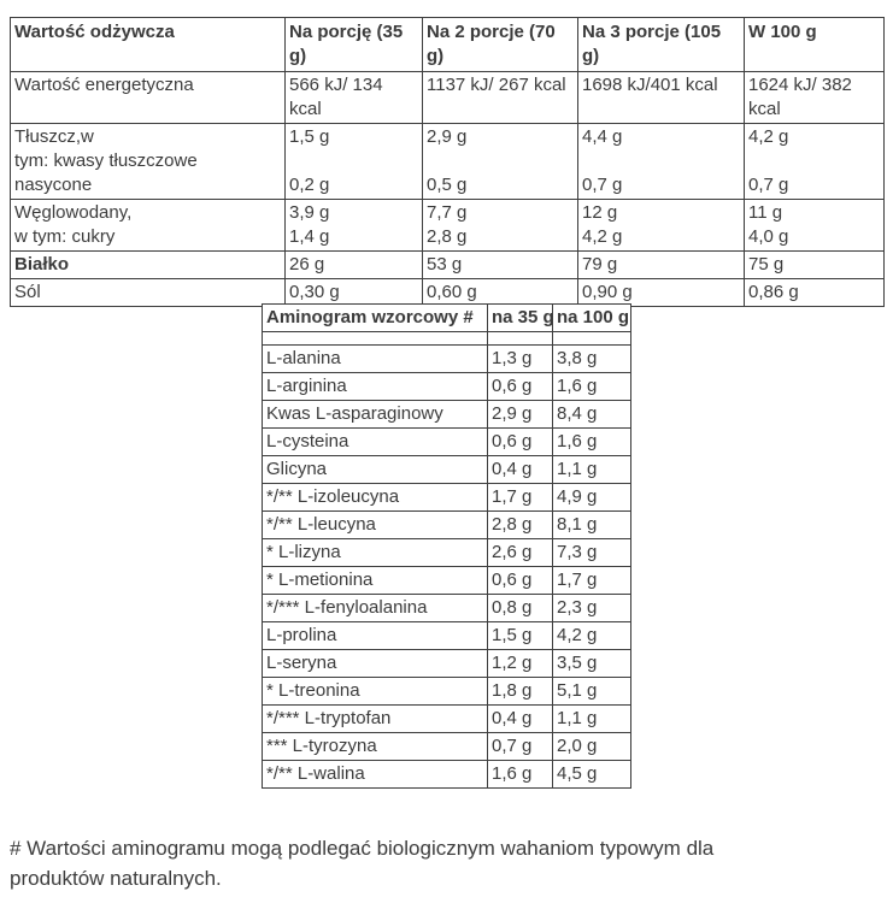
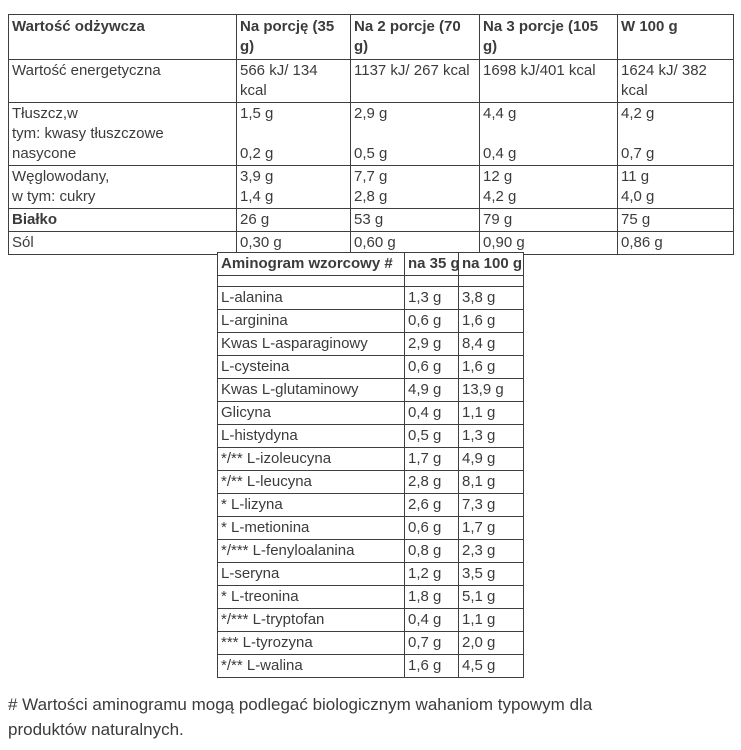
  Wartość odżywcza	Na porcję (35 g)	Na 2 porcje (70 g)	Na 3 porcje (105 g)	W 100 g
  Wartość energetyczna	566 kJ/ 134 kcal	1137 kJ/ 267 kcal	1698 kJ/401 kcal	1624 kJ/ 382 kcal
- Tłuszcz,w tym: kwasy tłuszczowe nasycone	1,5 g 0,2 g	2,9 g 0,5 g	4,4 g 0,7 g	4,2 g 0,7 g
+ Tłuszcz,w tym: kwasy tłuszczowe nasycone	1,5 g 0,2 g	2,9 g 0,5 g	4,4 g 0,4 g	4,2 g 0,7 g
  Węglowodany, w tym: cukry	3,9 g 1,4 g	7,7 g 2,8 g	12 g 4,2 g	11 g 4,0 g
  Białko	26 g	53 g	79 g	75 g
  Sól	0,30 g	0,60 g	0,90 g	0,86 g
  Aminogram wzorcowy #	na 35 g	na 100 g
  L-alanina	1,3 g	3,8 g
  L-arginina	0,6 g	1,6 g
  Kwas L-asparaginowy	2,9 g	8,4 g
  L-cysteina	0,6 g	1,6 g
+ Kwas L-glutaminowy	4,9 g	13,9 g
  Glicyna	0,4 g	1,1 g
+ L-histydyna	0,5 g	1,3 g
  */** L-izoleucyna	1,7 g	4,9 g
  */** L-leucyna	2,8 g	8,1 g
  * L-lizyna	2,6 g	7,3 g
  * L-metionina	0,6 g	1,7 g
  */*** L-fenyloalanina	0,8 g	2,3 g
- L-prolina	1,5 g	4,2 g
  L-seryna	1,2 g	3,5 g
  * L-treonina	1,8 g	5,1 g
  */*** L-tryptofan	0,4 g	1,1 g
  *** L-tyrozyna	0,7 g	2,0 g
  */** L-walina	1,6 g	4,5 g
  # Wartości aminogramu mogą podlegać biologicznym wahaniom typowym dla produktów naturalnych.
